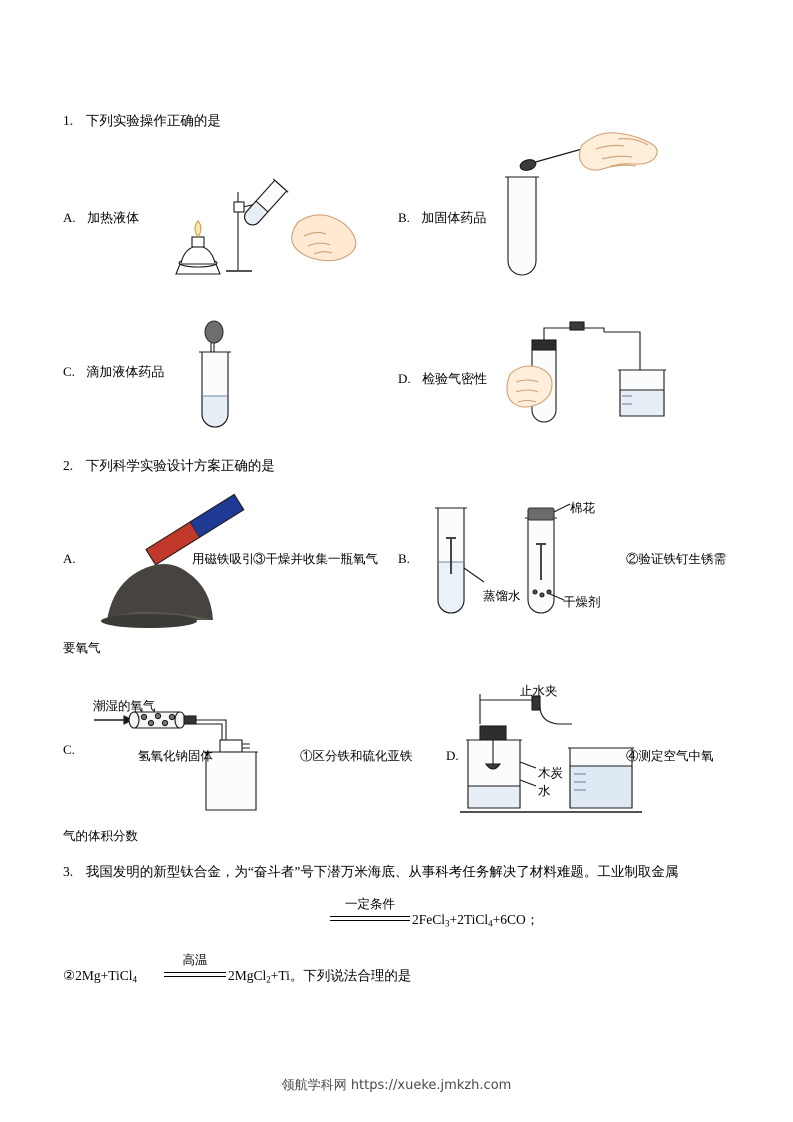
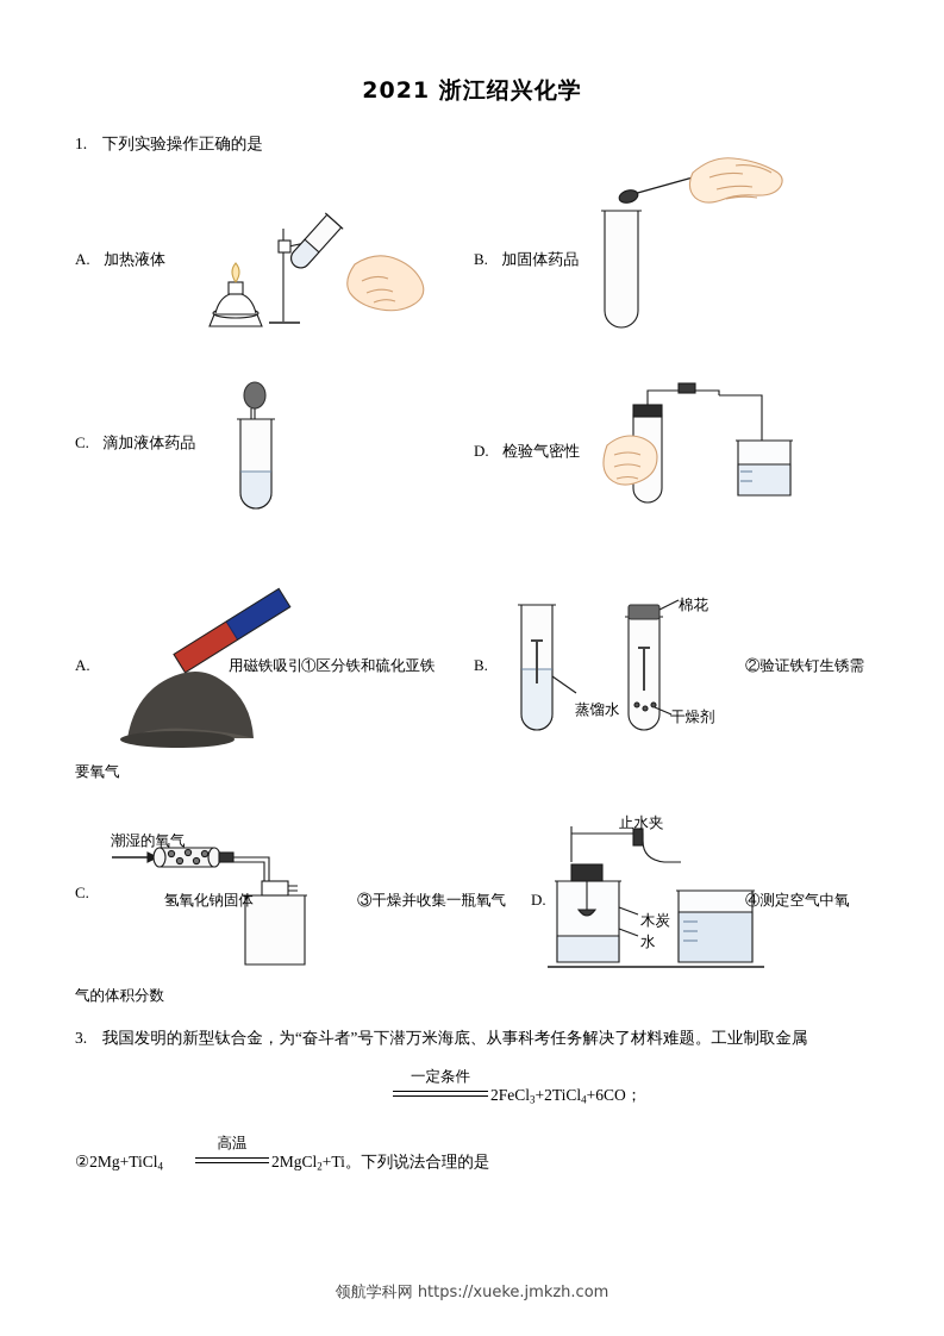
+ 2021 浙江绍兴化学
  1. 下列实验操作正确的是
  A. 加热液体
  B. 加固体药品
  C. 滴加液体药品
  D. 检验气密性
- 2. 下列科学实验设计方案正确的是
  A.
  用磁铁吸引
- ③干燥并收集一瓶氧气
+ ①区分铁和硫化亚铁
  B.
  棉花
  蒸馏水
  干燥剂
  ②验证铁钉生锈需
  要氧气
  C.
  氢氧化钠固体
  潮湿的氧气
- ①区分铁和硫化亚铁
+ ③干燥并收集一瓶氧气
  D.
  止水夹
  木炭
  水
  ④测定空气中氧
  气的体积分数
  3. 我国发明的新型钛合金，为“奋斗者”号下潜万米海底、从事科考任务解决了材料难题。工业制取金属
  一定条件
  2FeCl3+2TiCl4+6CO；
  ②2Mg+TiCl4
  高温
  2MgCl2+Ti。下列说法合理的是
  领航学科网 https://xueke.jmkzh.com
